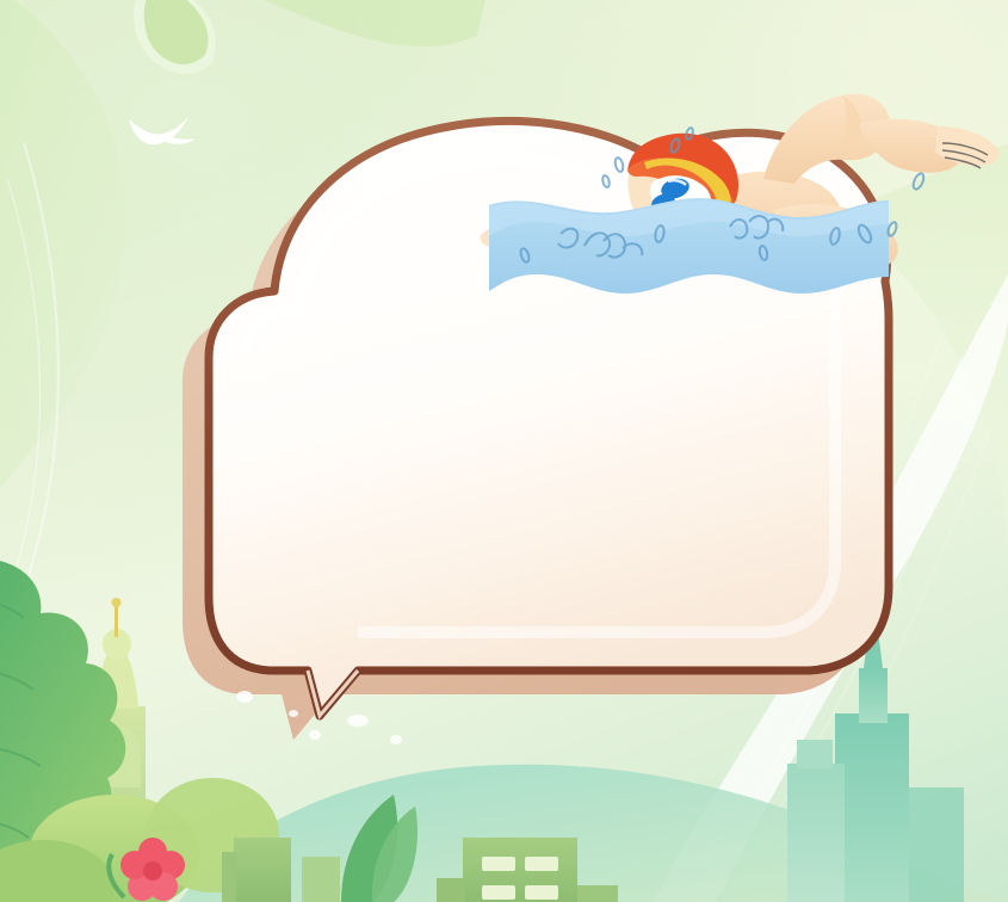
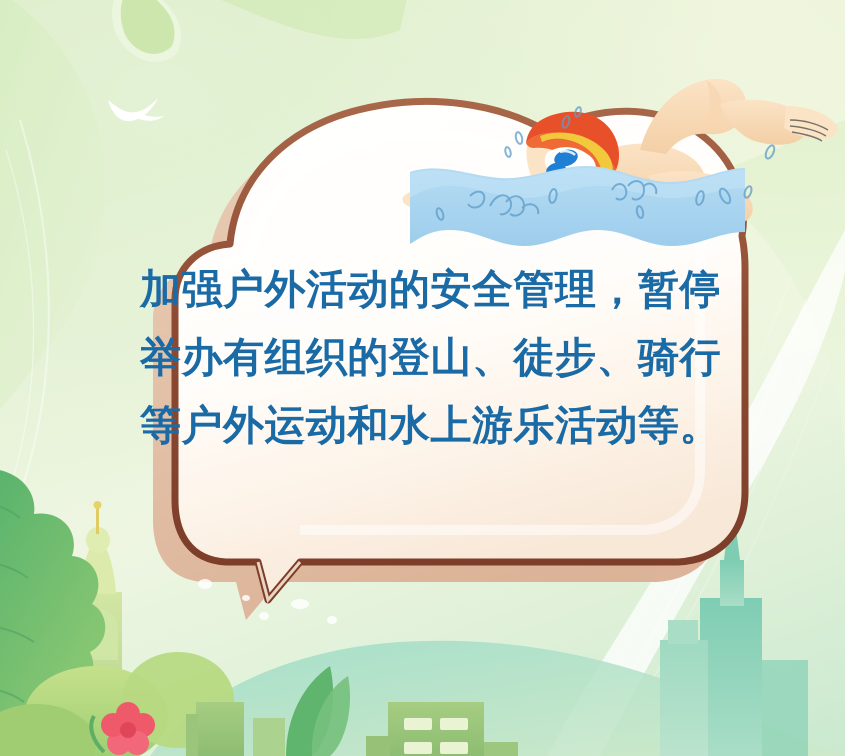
+ 加强户外活动的安全管理，暂停
+ 举办有组织的登山、徒步、骑行
+ 等户外运动和水上游乐活动等。
